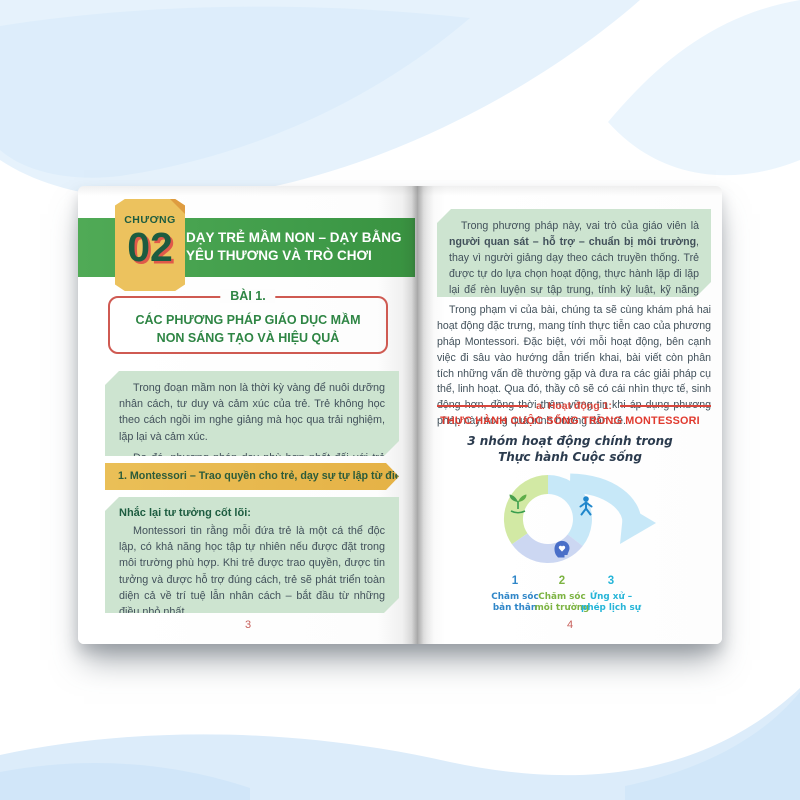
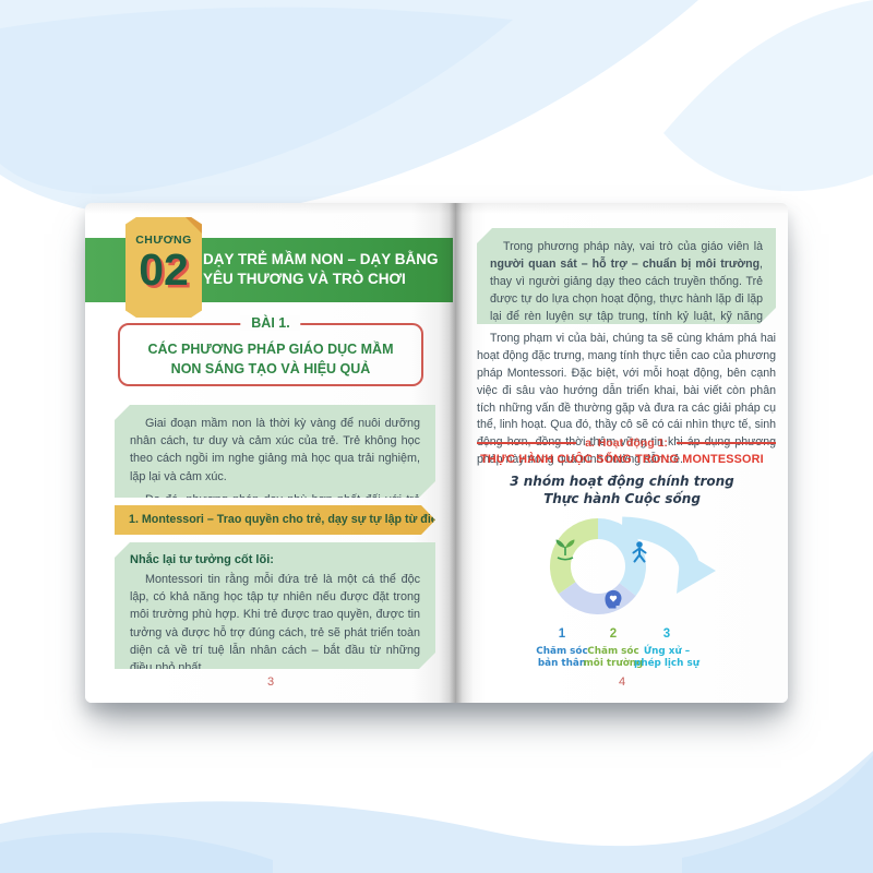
  DẠY TRẺ MẦM NON – DẠY BẰNG YÊU THƯƠNG VÀ TRÒ CHƠI
  CHƯƠNG
  02
  BÀI 1.
  CÁC PHƯƠNG PHÁP GIÁO DỤC MẦM NON SÁNG TẠO VÀ HIỆU QUẢ
- Trong đoạn mầm non là thời kỳ vàng để nuôi dưỡng nhân cách, tư duy và cảm xúc của trẻ. Trẻ không học theo cách ngồi im nghe giảng mà học qua trải nghiệm, lặp lại và cảm xúc.
+ Giai đoạn mầm non là thời kỳ vàng để nuôi dưỡng nhân cách, tư duy và cảm xúc của trẻ. Trẻ không học theo cách ngồi im nghe giảng mà học qua trải nghiệm, lặp lại và cảm xúc.
  1. Montessori – Trao quyền cho trẻ, dạy sự tự lập từ điề
  Nhắc lại tư tưởng cốt lõi:
  Montessori tin rằng mỗi đứa trẻ là một cá thể độc lập, có khả năng học tập tự nhiên nếu được đặt trong môi trường phù hợp. Khi trẻ được trao quyền, được tin tưởng và được hỗ trợ đúng cách, trẻ sẽ phát triển toàn diện cả về trí tuệ lẫn nhân cách – bắt đầu từ những điều nhỏ nhất.
  3
  Trong phương pháp này, vai trò của giáo viên là người quan sát – hỗ trợ – chuẩn bị môi trường, thay vì người giảng dạy theo cách truyền thống. Trẻ được tự do lựa chọn hoạt động, thực hành lặp đi lặp lại để rèn luyện sự tập trung, tính kỷ luật, kỹ năng
  Trong phạm vi của bài, chúng ta sẽ cùng khám phá hai hoạt động đặc trưng, mang tính thực tiễn cao của phương pháp Montessori. Đặc biệt, với mỗi hoạt động, bên cạnh việc đi sâu vào hướng dẫn triển khai, bài viết còn phân tích những vấn đề thường gặp và đưa ra các giải pháp cụ thể, linh hoạt. Qua đó, thầy cô sẽ có cái nhìn thực tế, sinh ời thêm vững tin k pháp này trong quá trình hướng dẫn trẻ.
  a. Hoạt động 1:
  THỰC HÀNH CUỘC SỐNG TRONG MONTESSORI
  3 nhóm hoạt động chính trong
  Thực hành Cuộc sống
  1
  Chăm sóc bản thân
  2
  Chăm sóc môi trường
  3
  Ứng xử – phép lịch sự
  4
